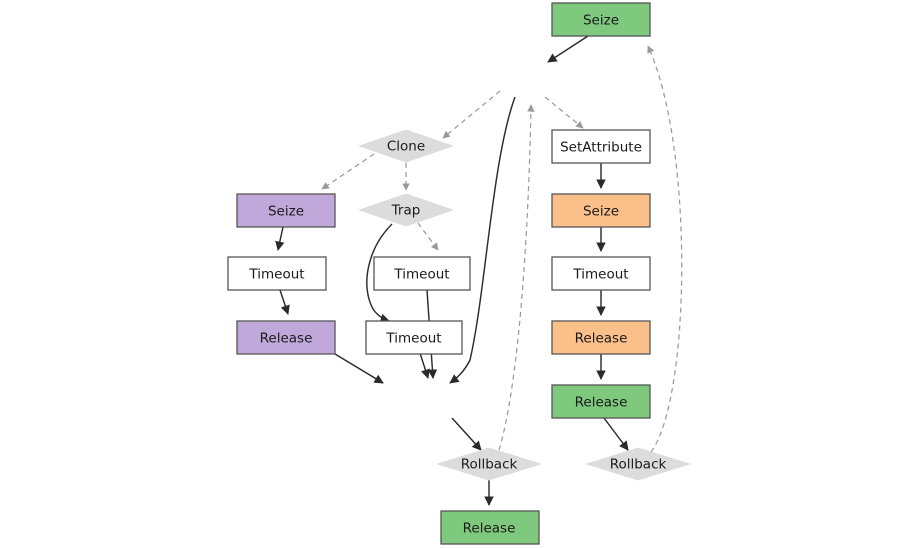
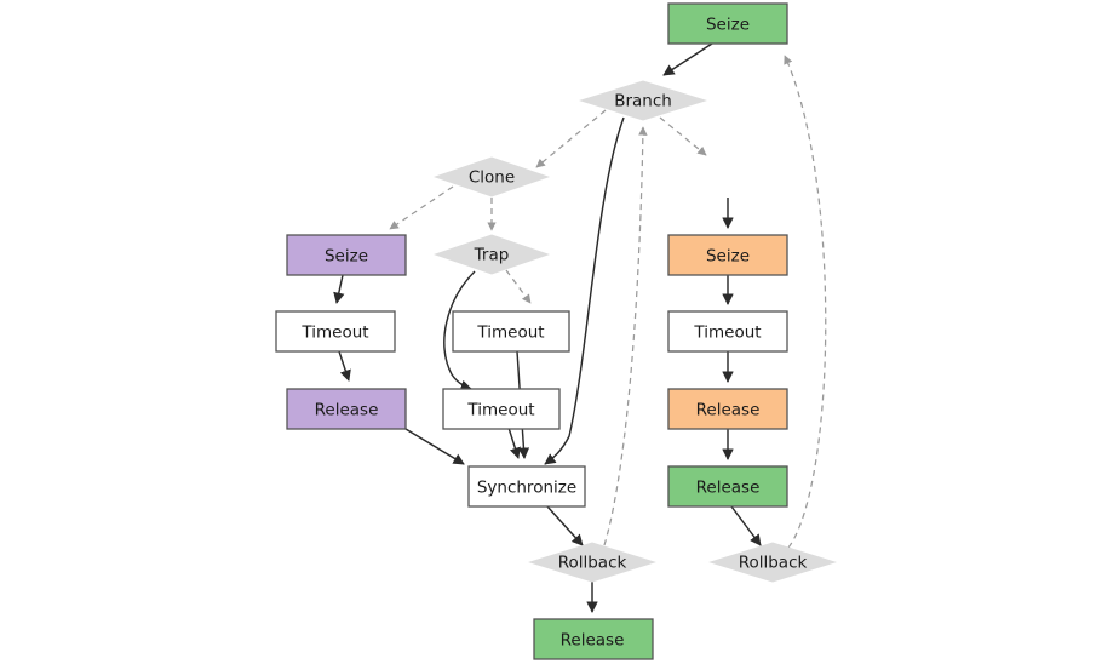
  Seize
+ Branch
  Clone
- SetAttribute
  Seize
  Trap
  Seize
  Timeout
  Timeout
  Timeout
  Release
  Timeout
  Release
+ Synchronize
  Release
  Rollback
  Rollback
  Release
